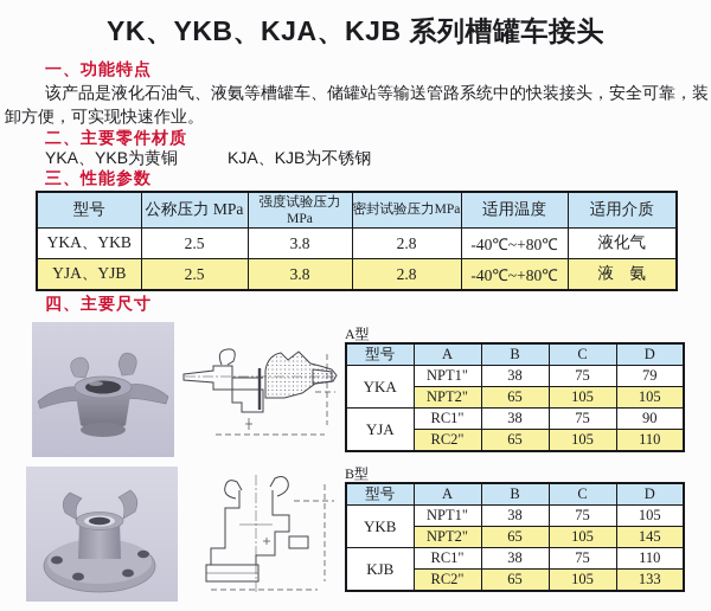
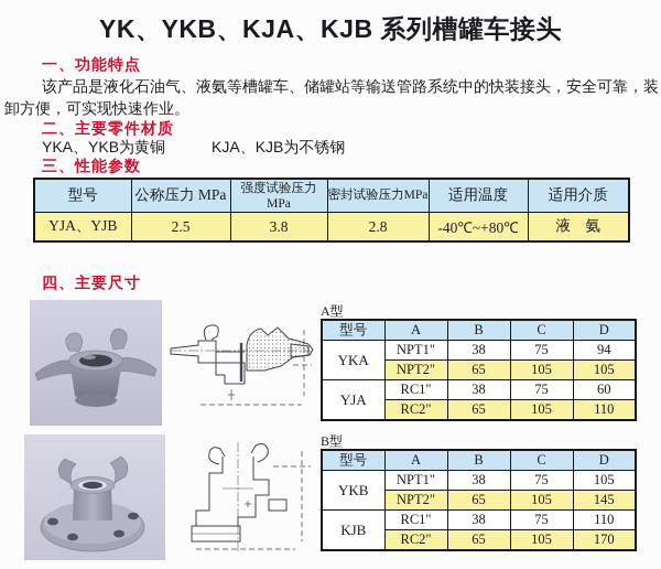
  YK、YKB、KJA、KJB 系列槽罐车接头
  一、功能特点
  该产品是液化石油气、液氨等槽罐车、储罐站等输送管路系统中的快装接头，安全可靠，装卸方便，可实现快速作业。
  二、主要零件材质
  YKA、YKB为黄铜 KJA、KJB为不锈钢
  三、性能参数
  型号	公称压力 MPa	强度试验压力MPa	密封试验压力MPa	适用温度	适用介质
- YKA、YKB	2.5	3.8	2.8	-40℃~+80℃	液化气
  YJA、YJB	2.5	3.8	2.8	-40℃~+80℃	液 氨
  四、主要尺寸
  A型
  型号	A	B	C	D
- YKA	NPT1"	38	75	79
+ YKA	NPT1"	38	75	94
  NPT2"	65	105	105
- YJA	RC1"	38	75	90
+ YJA	RC1"	38	75	60
  RC2"	65	105	110
  B型
  型号	A	B	C	D
  YKB	NPT1"	38	75	105
  NPT2"	65	105	145
  KJB	RC1"	38	75	110
- RC2"	65	105	133
+ RC2"	65	105	170
